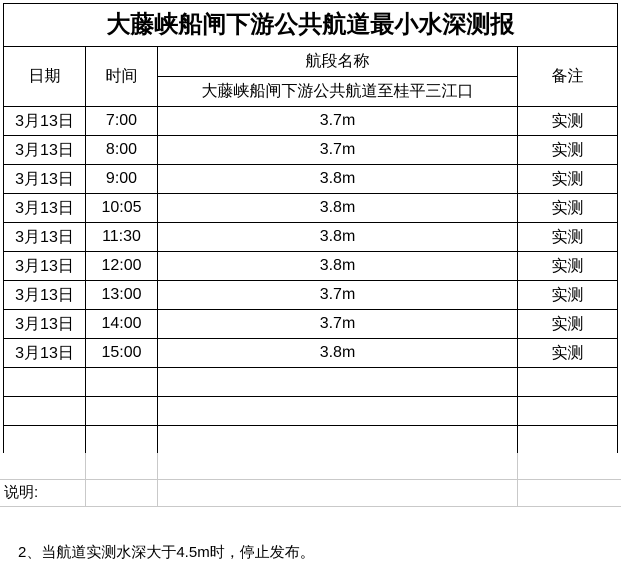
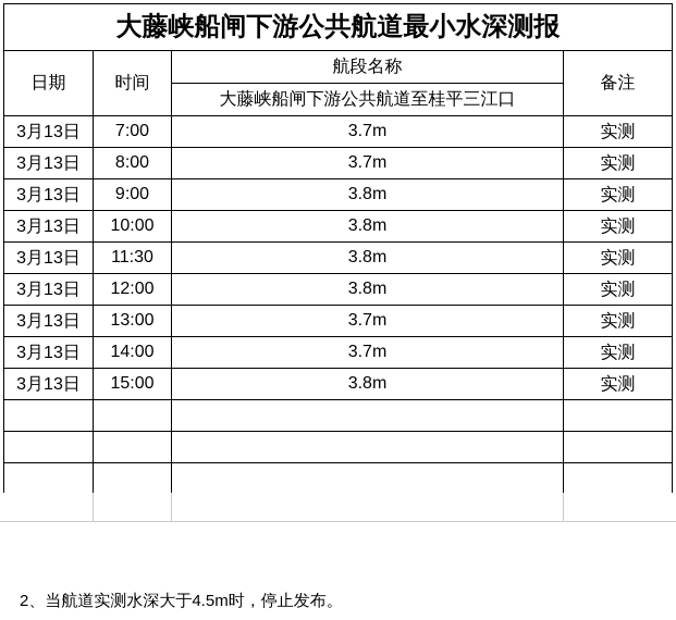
  大藤峡船闸下游公共航道最小水深测报
  日期	时间	航段名称	备注
  大藤峡船闸下游公共航道至桂平三江口
  3月13日	7:00	3.7m	实测
  3月13日	8:00	3.7m	实测
  3月13日	9:00	3.8m	实测
- 3月13日	10:05	3.8m	实测
+ 3月13日	10:00	3.8m	实测
  3月13日	11:30	3.8m	实测
  3月13日	12:00	3.8m	实测
  3月13日	13:00	3.7m	实测
  3月13日	14:00	3.7m	实测
  3月13日	15:00	3.8m	实测
- 说明:
  2、当航道实测水深大于4.5m时，停止发布。
